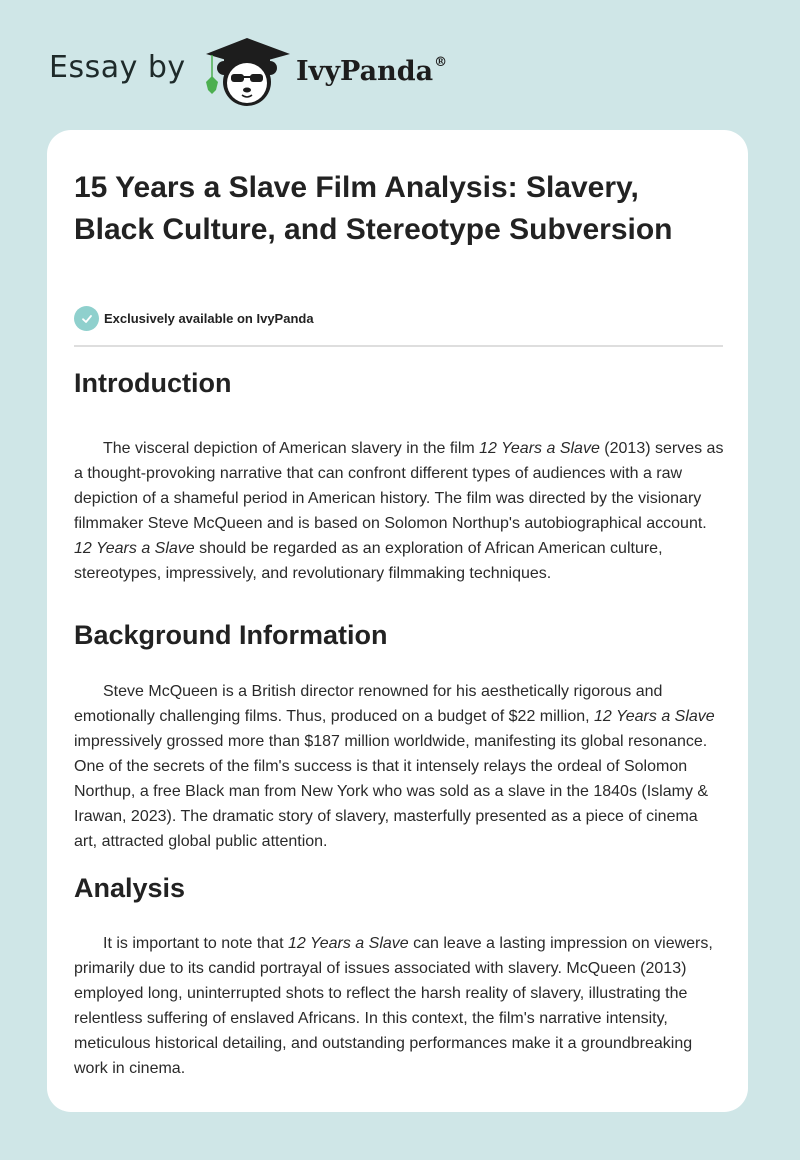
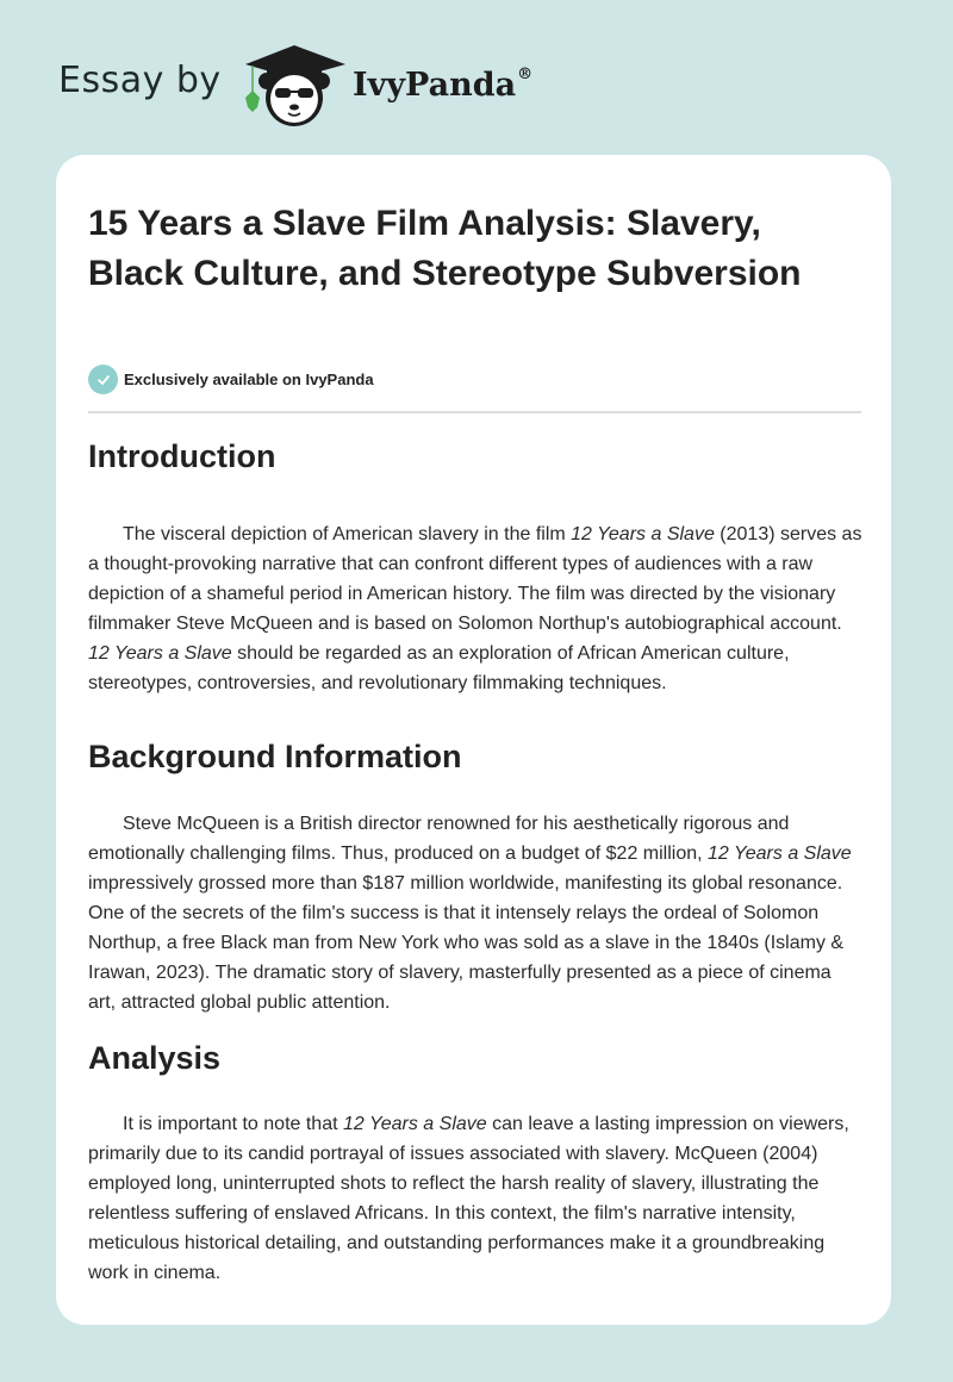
  Essay by
  IvyPanda®
  15 Years a Slave Film Analysis: Slavery, Black Culture, and Stereotype Subversion
  Exclusively available on IvyPanda
  Introduction
- The visceral depiction of American slavery in the film 12 Years a Slave (2013) serves as a thought-provoking narrative that can confront different types of audiences with a raw depiction of a shameful period in American history. The film was directed by the visionary filmmaker Steve McQueen and is based on Solomon Northup's autobiographical account. 12 Years a Slave should be regarded as an exploration of African American culture, stereotypes, impressively, and revolutionary filmmaking techniques.
+ The visceral depiction of American slavery in the film 12 Years a Slave (2013) serves as a thought-provoking narrative that can confront different types of audiences with a raw depiction of a shameful period in American history. The film was directed by the visionary filmmaker Steve McQueen and is based on Solomon Northup's autobiographical account. 12 Years a Slave should be regarded as an exploration of African American culture, stereotypes, controversies, and revolutionary filmmaking techniques.
  Background Information
  Steve McQueen is a British director renowned for his aesthetically rigorous and emotionally challenging films. Thus, produced on a budget of $22 million, 12 Years a Slave impressively grossed more than $187 million worldwide, manifesting its global resonance. One of the secrets of the film's success is that it intensely relays the ordeal of Solomon Northup, a free Black man from New York who was sold as a slave in the 1840s (Islamy & Irawan, 2023). The dramatic story of slavery, masterfully presented as a piece of cinema art, attracted global public attention.
  Analysis
- It is important to note that 12 Years a Slave can leave a lasting impression on viewers, primarily due to its candid portrayal of issues associated with slavery. McQueen (2013) employed long, uninterrupted shots to reflect the harsh reality of slavery, illustrating the relentless suffering of enslaved Africans. In this context, the film's narrative intensity, meticulous historical detailing, and outstanding performances make it a groundbreaking work in cinema.
+ It is important to note that 12 Years a Slave can leave a lasting impression on viewers, primarily due to its candid portrayal of issues associated with slavery. McQueen (2004) employed long, uninterrupted shots to reflect the harsh reality of slavery, illustrating the relentless suffering of enslaved Africans. In this context, the film's narrative intensity, meticulous historical detailing, and outstanding performances make it a groundbreaking work in cinema.
